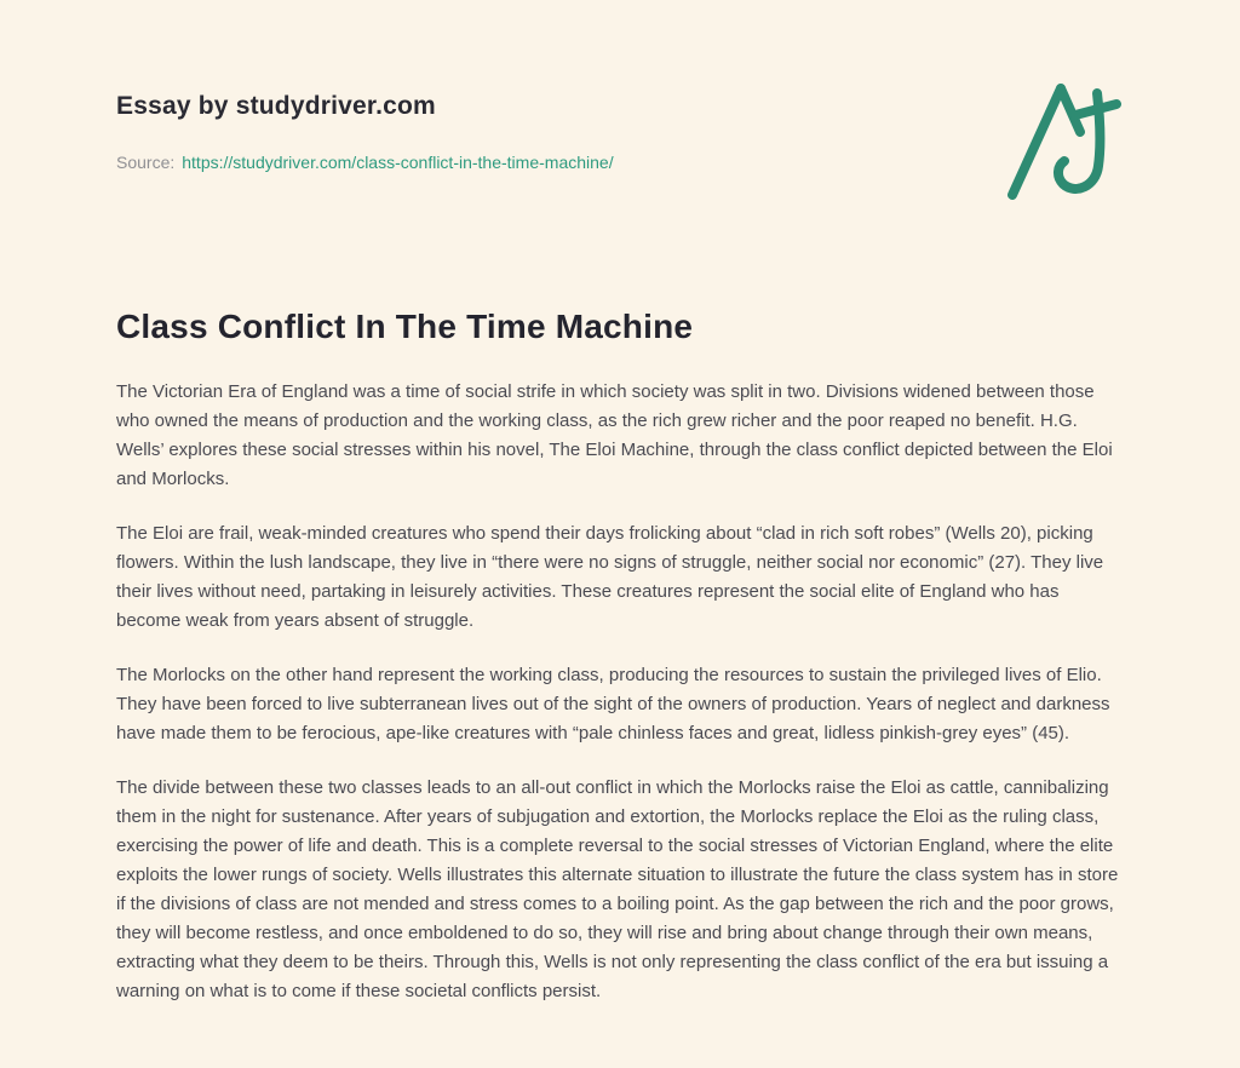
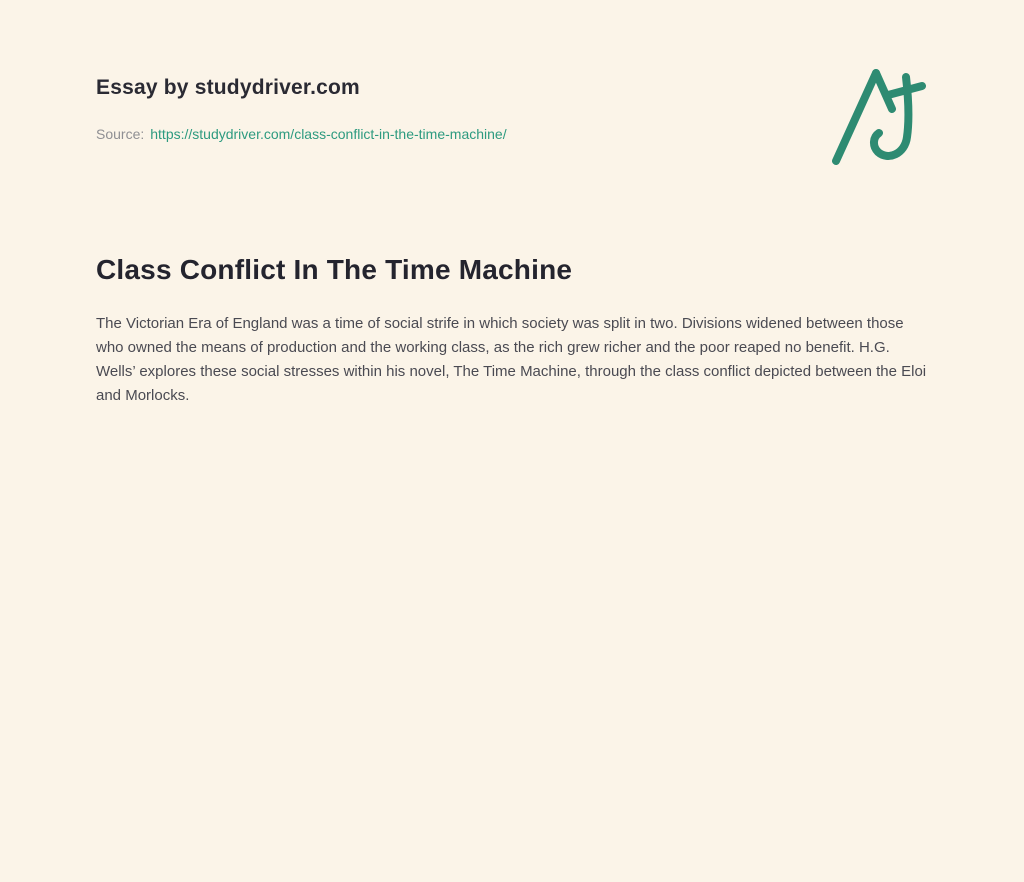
  Essay by studydriver.com
  Source: https://studydriver.com/class-conflict-in-the-time-machine/
  Class Conflict In The Time Machine
- The Victorian Era of England was a time of social strife in which society was split in two. Divisions widened between those who owned the means of production and the working class, as the rich grew richer and the poor reaped no benefit. H.G. Wells’ explores these social stresses within his novel, The Eloi Machine, through the class conflict depicted between the Eloi and Morlocks.
+ The Victorian Era of England was a time of social strife in which society was split in two. Divisions widened between those who owned the means of production and the working class, as the rich grew richer and the poor reaped no benefit. H.G. Wells’ explores these social stresses within his novel, The Time Machine, through the class conflict depicted between the Eloi and Morlocks.
- The Eloi are frail, weak-minded creatures who spend their days frolicking about “clad in rich soft robes” (Wells 20), picking flowers. Within the lush landscape, they live in “there were no signs of struggle, neither social nor economic” (27). They live their lives without need, partaking in leisurely activities. These creatures represent the social elite of England who has become weak from years absent of struggle.
- The Morlocks on the other hand represent the working class, producing the resources to sustain the privileged lives of Elio. They have been forced to live subterranean lives out of the sight of the owners of production. Years of neglect and darkness have made them to be ferocious, ape-like creatures with “pale chinless faces and great, lidless pinkish-grey eyes” (45).
- The divide between these two classes leads to an all-out conflict in which the Morlocks raise the Eloi as cattle, cannibalizing them in the night for sustenance. After years of subjugation and extortion, the Morlocks replace the Eloi as the ruling class, exercising the power of life and death. This is a complete reversal to the social stresses of Victorian England, where the elite exploits the lower rungs of society. Wells illustrates this alternate situation to illustrate the future the class system has in store if the divisions of class are not mended and stress comes to a boiling point. As the gap between the rich and the poor grows, they will become restless, and once emboldened to do so, they will rise and bring about change through their own means, extracting what they deem to be theirs. Through this, Wells is not only representing the class conflict of the era but issuing a warning on what is to come if these societal conflicts persist.
